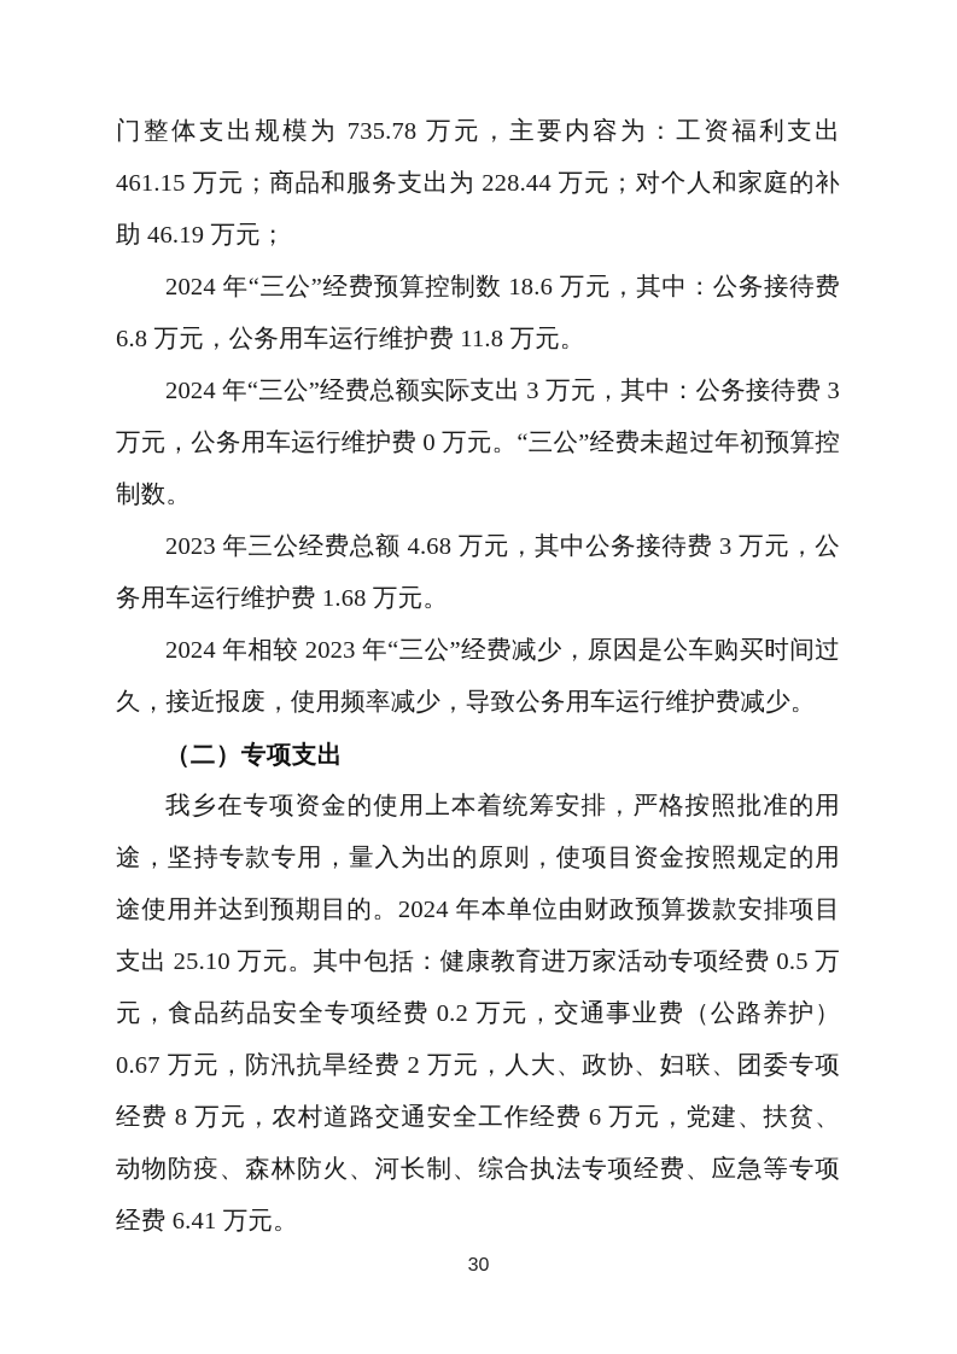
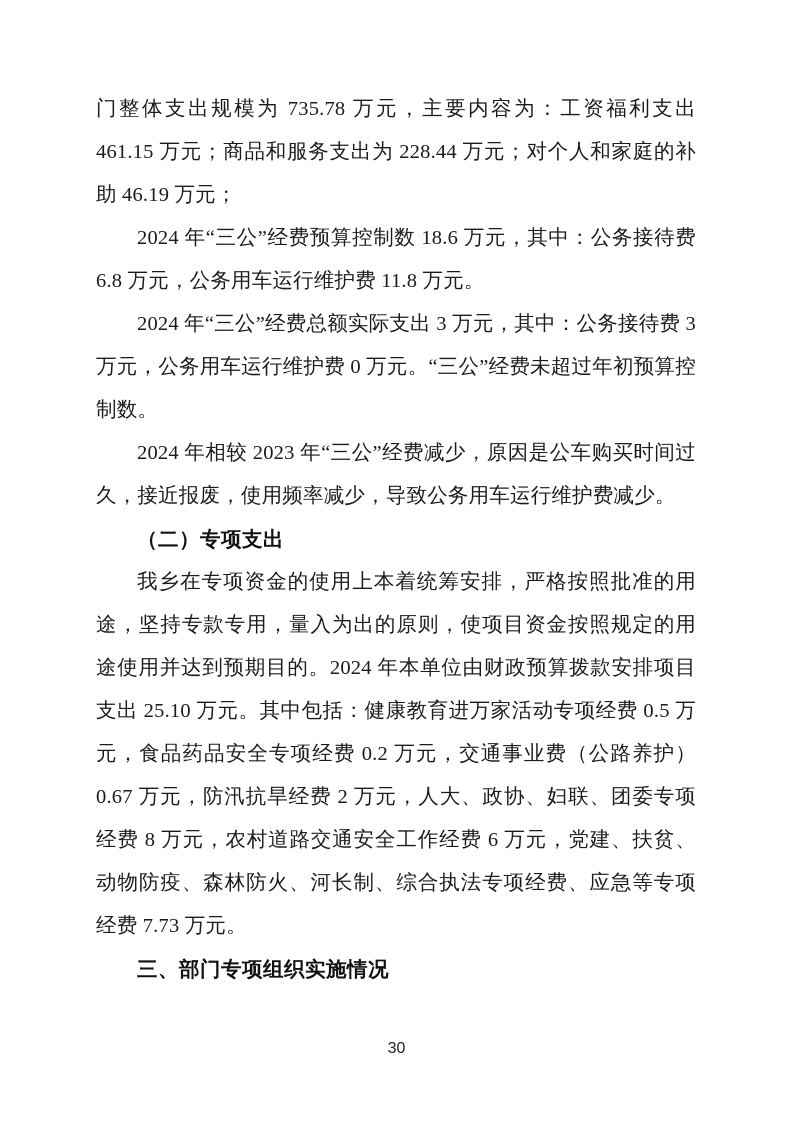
  门整体支出规模为 735.78 万元，主要内容为：工资福利支出 461.15 万元；商品和服务支出为 228.44 万元；对个人和家庭的补助 46.19 万元；
  2024 年“三公”经费预算控制数 18.6 万元，其中：公务接待费 6.8 万元，公务用车运行维护费 11.8 万元。
  2024 年“三公”经费总额实际支出 3 万元，其中：公务接待费 3 万元，公务用车运行维护费 0 万元。“三公”经费未超过年初预算控制数。
- 2023 年三公经费总额 4.68 万元，其中公务接待费 3 万元，公务用车运行维护费 1.68 万元。
  2024 年相较 2023 年“三公”经费减少，原因是公车购买时间过久，接近报废，使用频率减少，导致公务用车运行维护费减少。
  （二）专项支出
- 我乡在专项资金的使用上本着统筹安排，严格按照批准的用途，坚持专款专用，量入为出的原则，使项目资金按照规定的用途使用并达到预期目的。2024 年本单位由财政预算拨款安排项目支出 25.10 万元。其中包括：健康教育进万家活动专项经费 0.5 万元，食品药品安全专项经费 0.2 万元，交通事业费（公路养护）0.67 万元，防汛抗旱经费 2 万元，人大、政协、妇联、团委专项经费 8 万元，农村道路交通安全工作经费 6 万元，党建、扶贫、动物防疫、森林防火、河长制、综合执法专项经费、应急等专项经费 6.41 万元。
+ 我乡在专项资金的使用上本着统筹安排，严格按照批准的用途，坚持专款专用，量入为出的原则，使项目资金按照规定的用途使用并达到预期目的。2024 年本单位由财政预算拨款安排项目支出 25.10 万元。其中包括：健康教育进万家活动专项经费 0.5 万元，食品药品安全专项经费 0.2 万元，交通事业费（公路养护）0.67 万元，防汛抗旱经费 2 万元，人大、政协、妇联、团委专项经费 8 万元，农村道路交通安全工作经费 6 万元，党建、扶贫、动物防疫、森林防火、河长制、综合执法专项经费、应急等专项经费 7.73 万元。
+ 三、部门专项组织实施情况
  30
